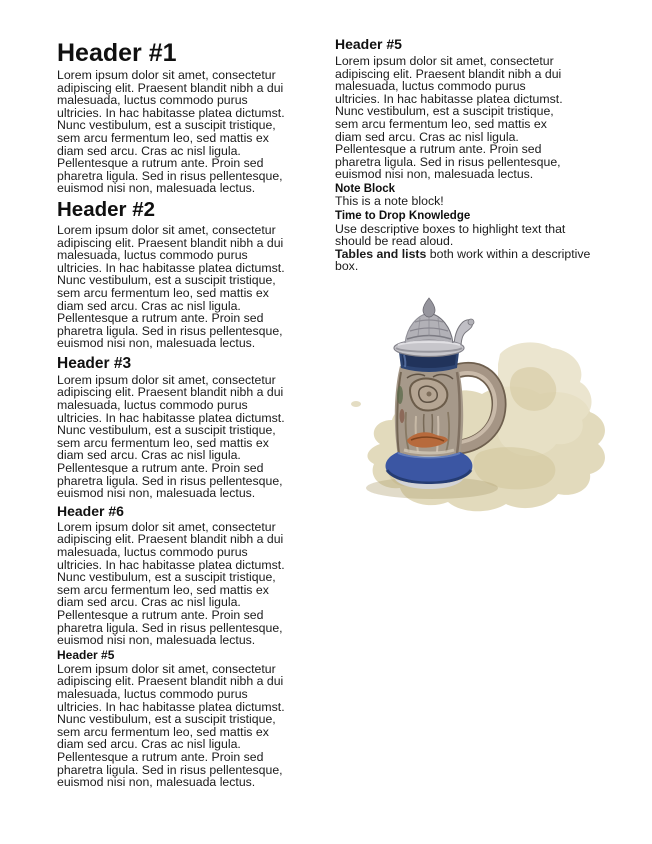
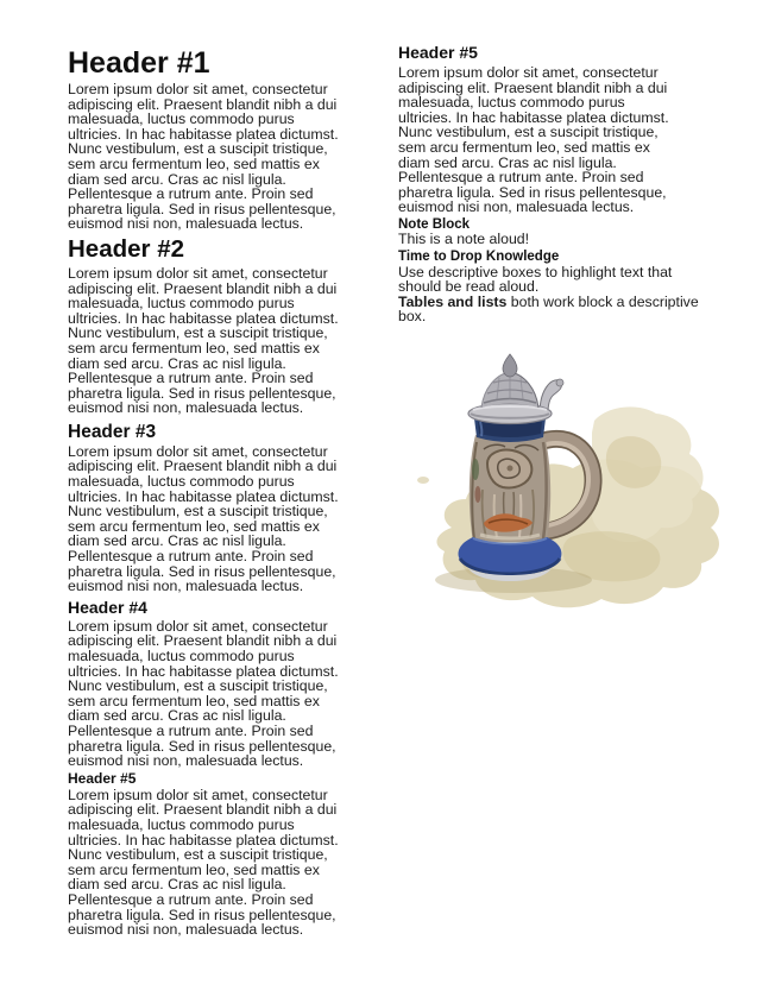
  Header #1
  Lorem ipsum dolor sit amet, consectetur
  adipiscing elit. Praesent blandit nibh a dui
  malesuada, luctus commodo purus
  ultricies. In hac habitasse platea dictumst.
  Nunc vestibulum, est a suscipit tristique,
  sem arcu fermentum leo, sed mattis ex
  diam sed arcu. Cras ac nisl ligula.
  Pellentesque a rutrum ante. Proin sed
  pharetra ligula. Sed in risus pellentesque,
  euismod nisi non, malesuada lectus.
  Header #2
  Lorem ipsum dolor sit amet, consectetur
  adipiscing elit. Praesent blandit nibh a dui
  malesuada, luctus commodo purus
  ultricies. In hac habitasse platea dictumst.
  Nunc vestibulum, est a suscipit tristique,
  sem arcu fermentum leo, sed mattis ex
  diam sed arcu. Cras ac nisl ligula.
  Pellentesque a rutrum ante. Proin sed
  pharetra ligula. Sed in risus pellentesque,
  euismod nisi non, malesuada lectus.
  Header #3
  Lorem ipsum dolor sit amet, consectetur
  adipiscing elit. Praesent blandit nibh a dui
  malesuada, luctus commodo purus
  ultricies. In hac habitasse platea dictumst.
  Nunc vestibulum, est a suscipit tristique,
  sem arcu fermentum leo, sed mattis ex
  diam sed arcu. Cras ac nisl ligula.
  Pellentesque a rutrum ante. Proin sed
  pharetra ligula. Sed in risus pellentesque,
  euismod nisi non, malesuada lectus.
- Header #6
+ Header #4
  Lorem ipsum dolor sit amet, consectetur
  adipiscing elit. Praesent blandit nibh a dui
  malesuada, luctus commodo purus
  ultricies. In hac habitasse platea dictumst.
  Nunc vestibulum, est a suscipit tristique,
  sem arcu fermentum leo, sed mattis ex
  diam sed arcu. Cras ac nisl ligula.
  Pellentesque a rutrum ante. Proin sed
  pharetra ligula. Sed in risus pellentesque,
  euismod nisi non, malesuada lectus.
  Header #5
  Lorem ipsum dolor sit amet, consectetur
  adipiscing elit. Praesent blandit nibh a dui
  malesuada, luctus commodo purus
  ultricies. In hac habitasse platea dictumst.
  Nunc vestibulum, est a suscipit tristique,
  sem arcu fermentum leo, sed mattis ex
  diam sed arcu. Cras ac nisl ligula.
  Pellentesque a rutrum ante. Proin sed
  pharetra ligula. Sed in risus pellentesque,
  euismod nisi non, malesuada lectus.
  Header #5
  Lorem ipsum dolor sit amet, consectetur
  adipiscing elit. Praesent blandit nibh a dui
  malesuada, luctus commodo purus
  ultricies. In hac habitasse platea dictumst.
  Nunc vestibulum, est a suscipit tristique,
  sem arcu fermentum leo, sed mattis ex
  diam sed arcu. Cras ac nisl ligula.
  Pellentesque a rutrum ante. Proin sed
  pharetra ligula. Sed in risus pellentesque,
  euismod nisi non, malesuada lectus.
  Note Block
- This is a note block!
+ This is a note aloud!
  Time to Drop Knowledge
  Use descriptive boxes to highlight text that
  should be read aloud.
- Tables and lists both work within a descriptive box.
+ Tables and lists both work block a descriptive box.
